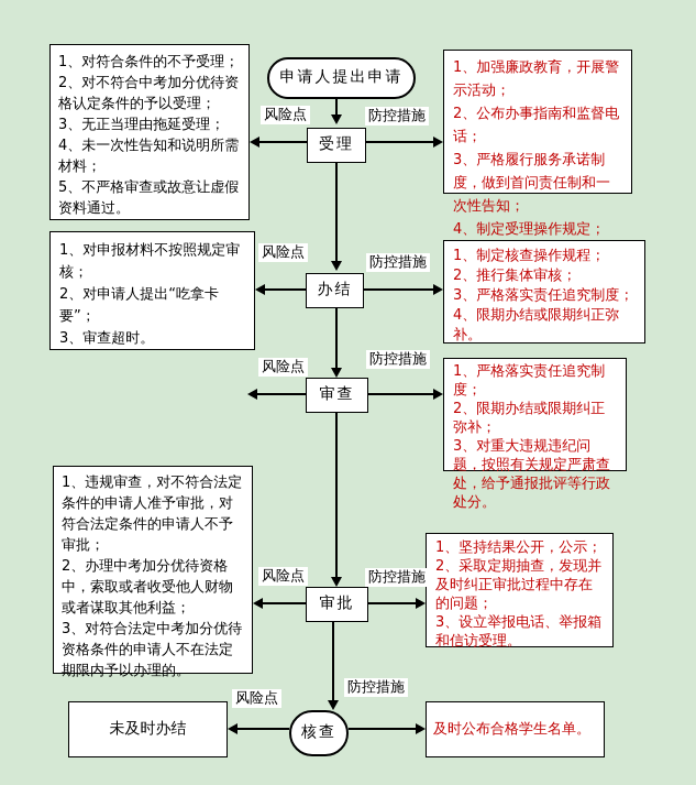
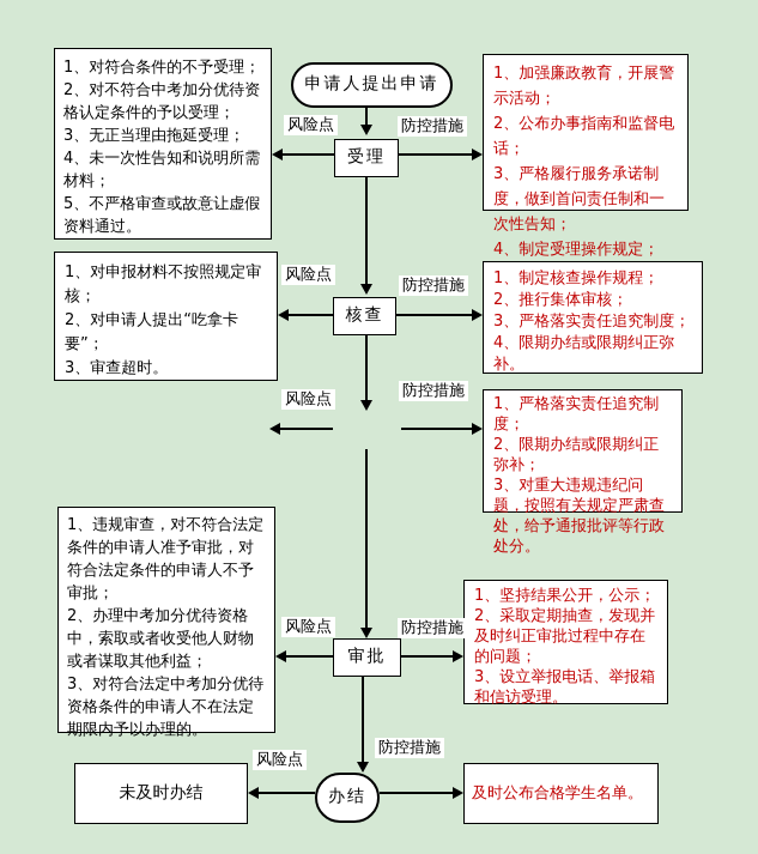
  申请人提出申请
  1、对符合条件的不予受理；
  2、对不符合中考加分优待资格认定条件的予以受理；
  3、无正当理由拖延受理；
  4、未一次性告知和说明所需材料；
  5、不严格审查或故意让虚假资料通过。
  1、加强廉政教育，开展警示活动；
  2、公布办事指南和监督电话；
  3、严格履行服务承诺制度，做到首问责任制和一次性告知；
  4、制定受理操作规定；
  受理
  风险点
  防控措施
  1、对申报材料不按照规定审核；
  2、对申请人提出“吃拿卡要”；
  3、审查超时。
  1、制定核查操作规程；
  2、推行集体审核；
  3、严格落实责任追究制度；
  4、限期办结或限期纠正弥补。
- 办结
+ 核查
  风险点
  防控措施
  1、严格落实责任追究制度；
  2、限期办结或限期纠正弥补；
  3、对重大违规违纪问题，按照有关规定严肃查处，给予通报批评等行政处分。
- 审查
  风险点
  防控措施
  1、违规审查，对不符合法定条件的申请人准予审批，对符合法定条件的申请人不予审批；
  2、办理中考加分优待资格中，索取或者收受他人财物或者谋取其他利益；
  3、对符合法定中考加分优待资格条件的申请人不在法定期限内予以办理的。
  1、坚持结果公开，公示；
  2、采取定期抽查，发现并及时纠正审批过程中存在的问题；
  3、设立举报电话、举报箱和信访受理。
  审批
  风险点
  防控措施
  未及时办结
  及时公布合格学生名单。
- 核查
+ 办结
  风险点
  防控措施
